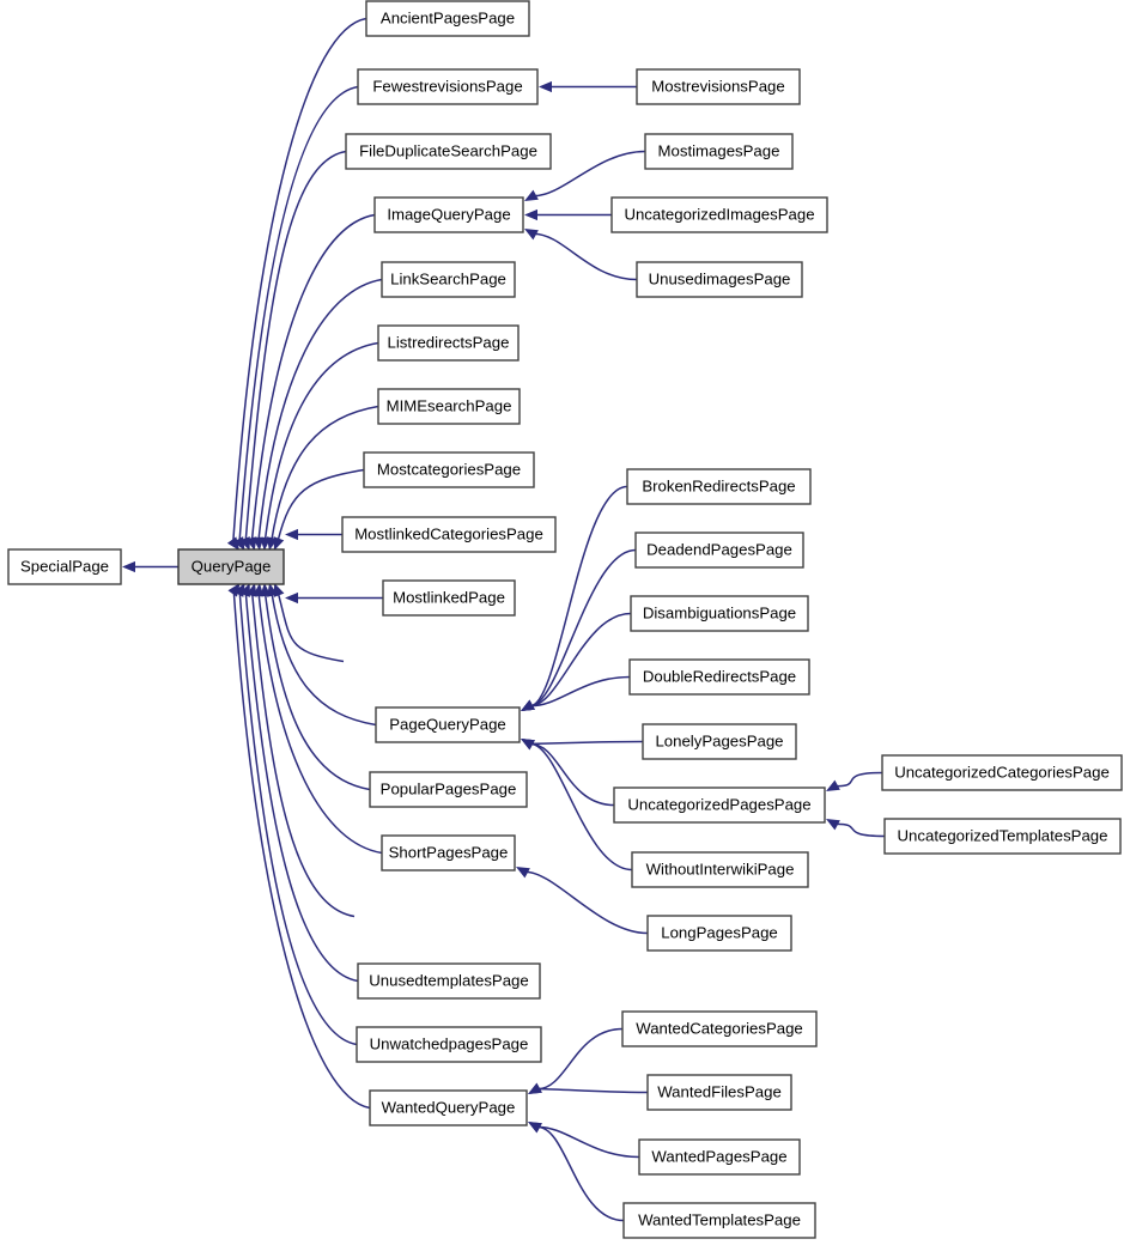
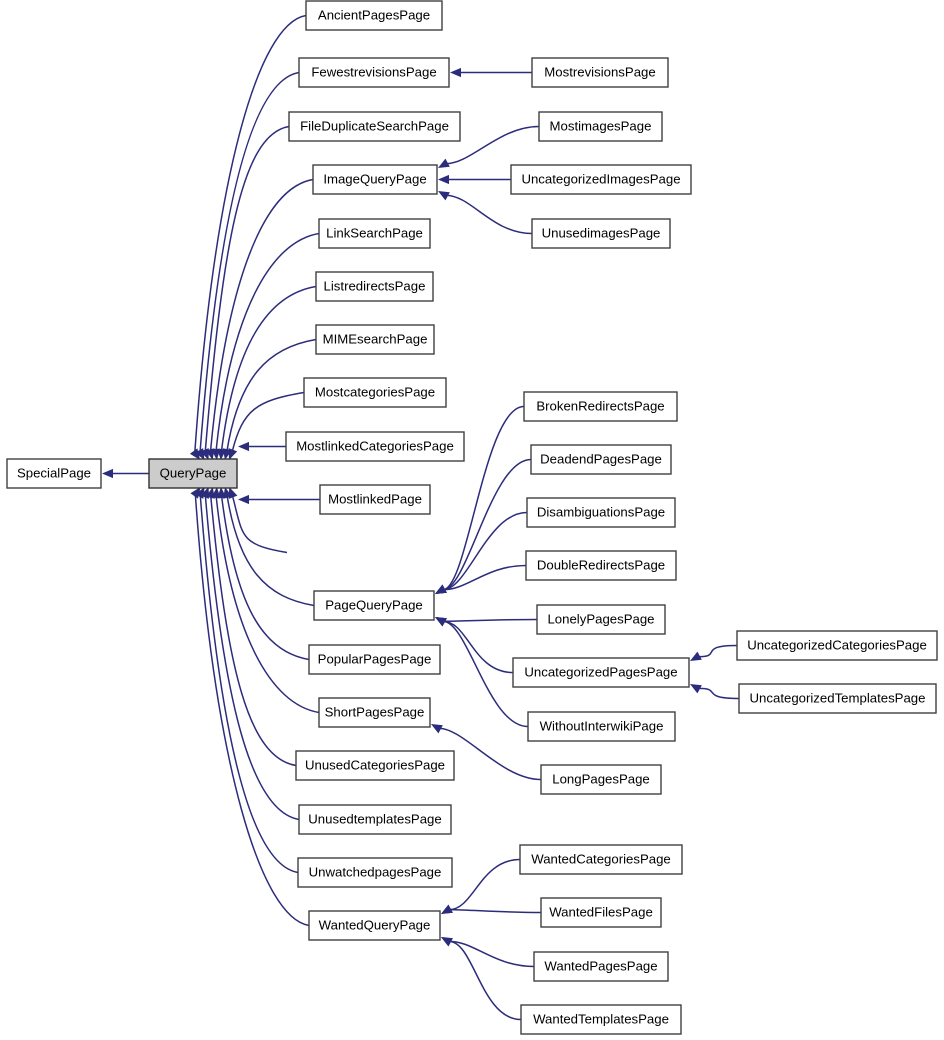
  SpecialPage
  QueryPage
  AncientPagesPage
  FewestrevisionsPage
  FileDuplicateSearchPage
  ImageQueryPage
  LinkSearchPage
  ListredirectsPage
  MIMEsearchPage
  MostcategoriesPage
  MostlinkedCategoriesPage
  MostlinkedPage
  PageQueryPage
  PopularPagesPage
  ShortPagesPage
+ UnusedCategoriesPage
  UnusedtemplatesPage
  UnwatchedpagesPage
  WantedQueryPage
  MostrevisionsPage
  MostimagesPage
  UncategorizedImagesPage
  UnusedimagesPage
  BrokenRedirectsPage
  DeadendPagesPage
  DisambiguationsPage
  DoubleRedirectsPage
  LonelyPagesPage
  UncategorizedPagesPage
  WithoutInterwikiPage
  LongPagesPage
  WantedCategoriesPage
  WantedFilesPage
  WantedPagesPage
  WantedTemplatesPage
  UncategorizedCategoriesPage
  UncategorizedTemplatesPage
